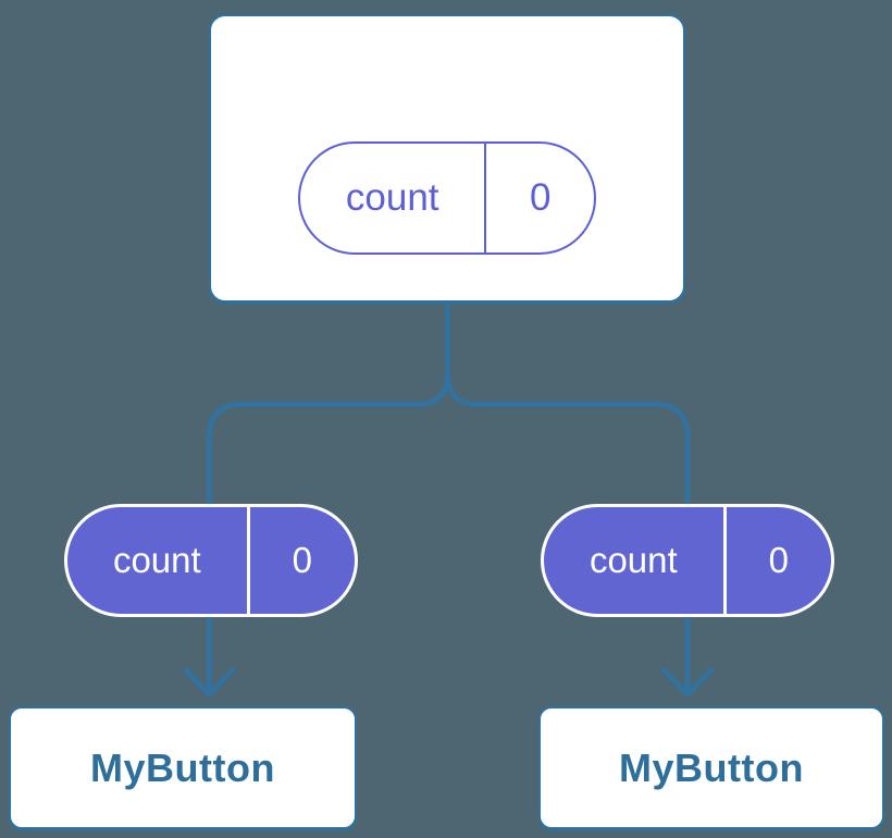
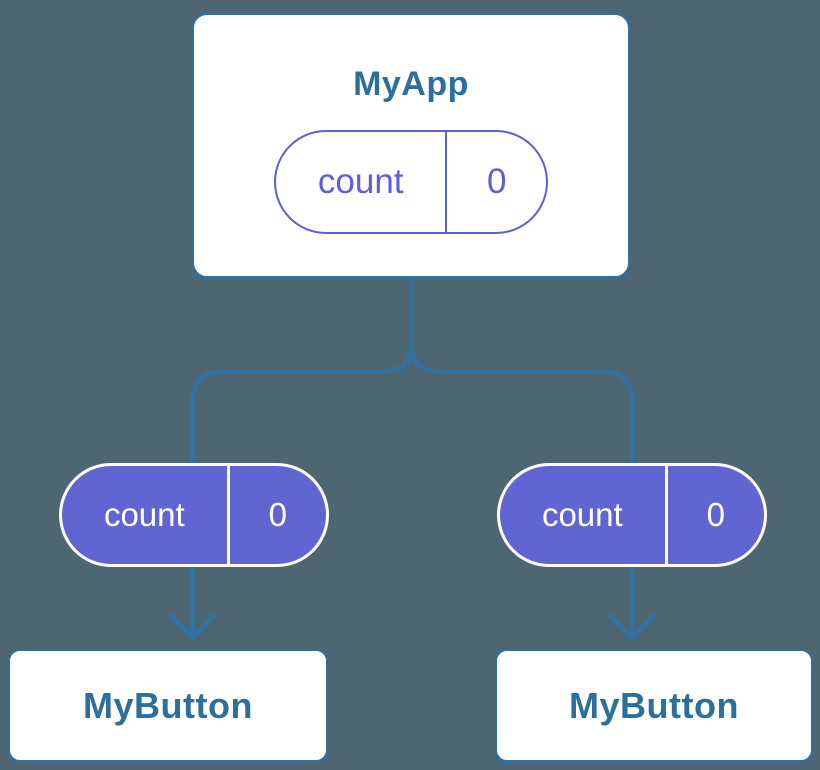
+ MyApp
  count
  0
  count
  0
  count
  0
  MyButton
  MyButton
